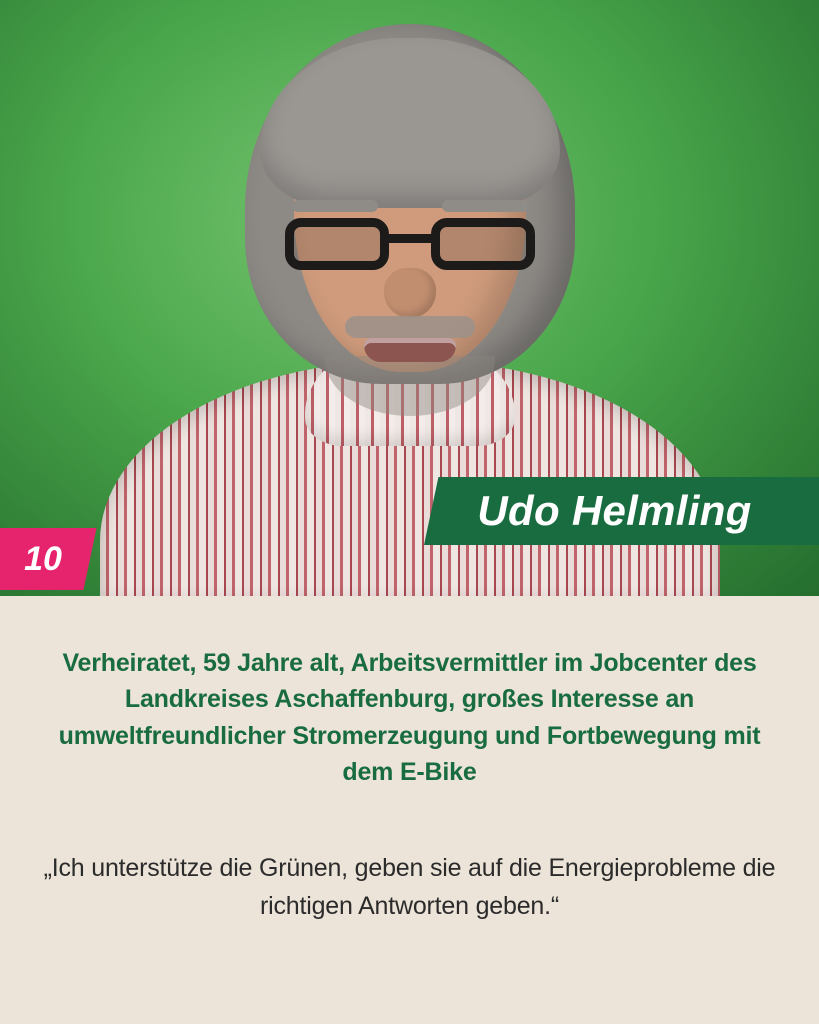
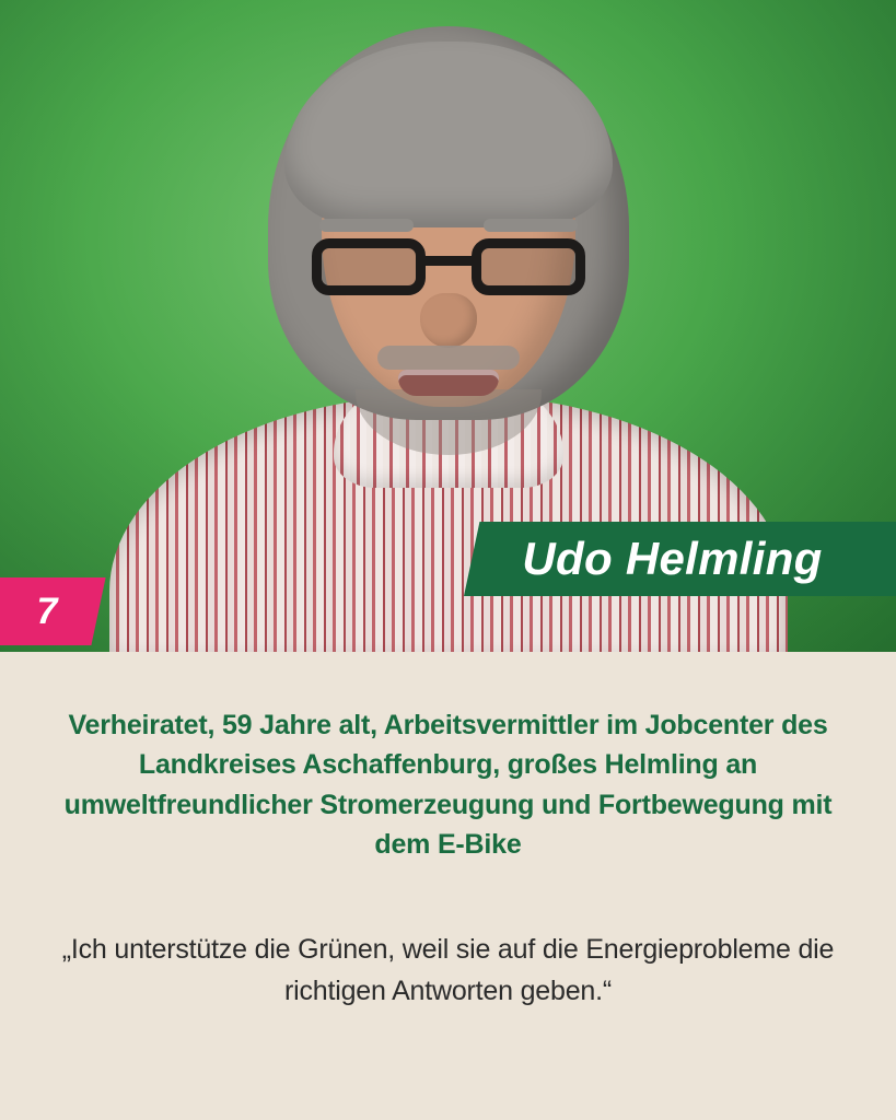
  Udo Helmling
- 10
+ 7
- Verheiratet, 59 Jahre alt, Arbeitsvermittler im Jobcenter des Landkreises Aschaffenburg, großes Interesse an umweltfreundlicher Stromerzeugung und Fortbewegung mit dem E-Bike
+ Verheiratet, 59 Jahre alt, Arbeitsvermittler im Jobcenter des Landkreises Aschaffenburg, großes Helmling an umweltfreundlicher Stromerzeugung und Fortbewegung mit dem E-Bike
- „Ich unterstütze die Grünen, geben sie auf die Energieprobleme die richtigen Antworten geben.“
+ „Ich unterstütze die Grünen, weil sie auf die Energieprobleme die richtigen Antworten geben.“
